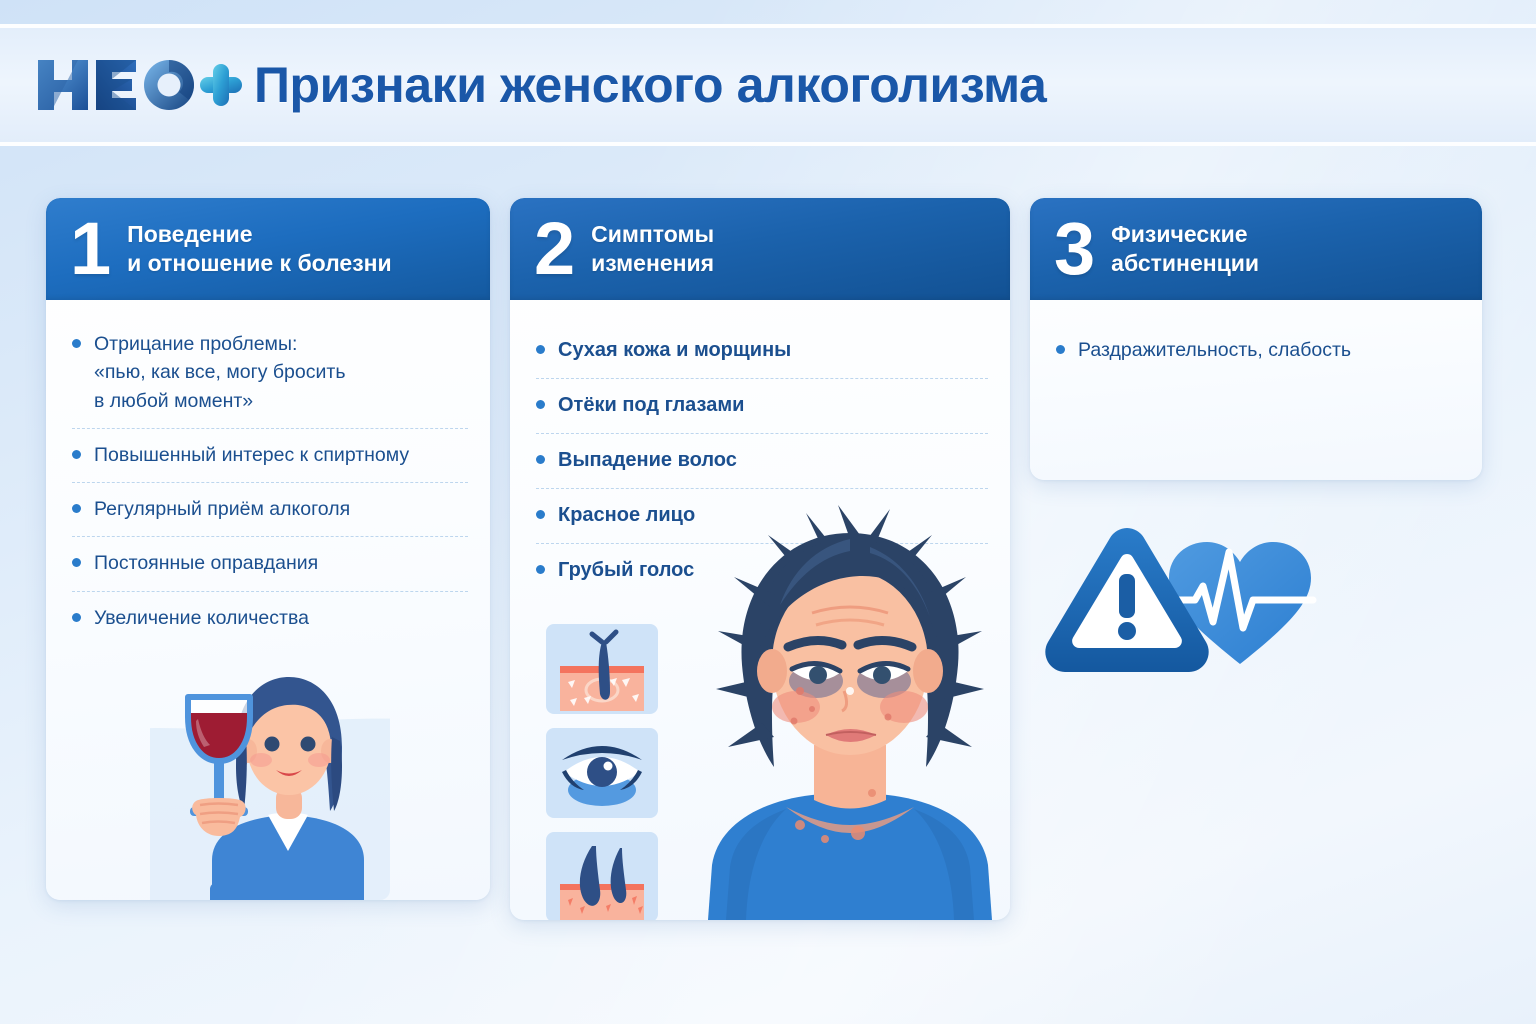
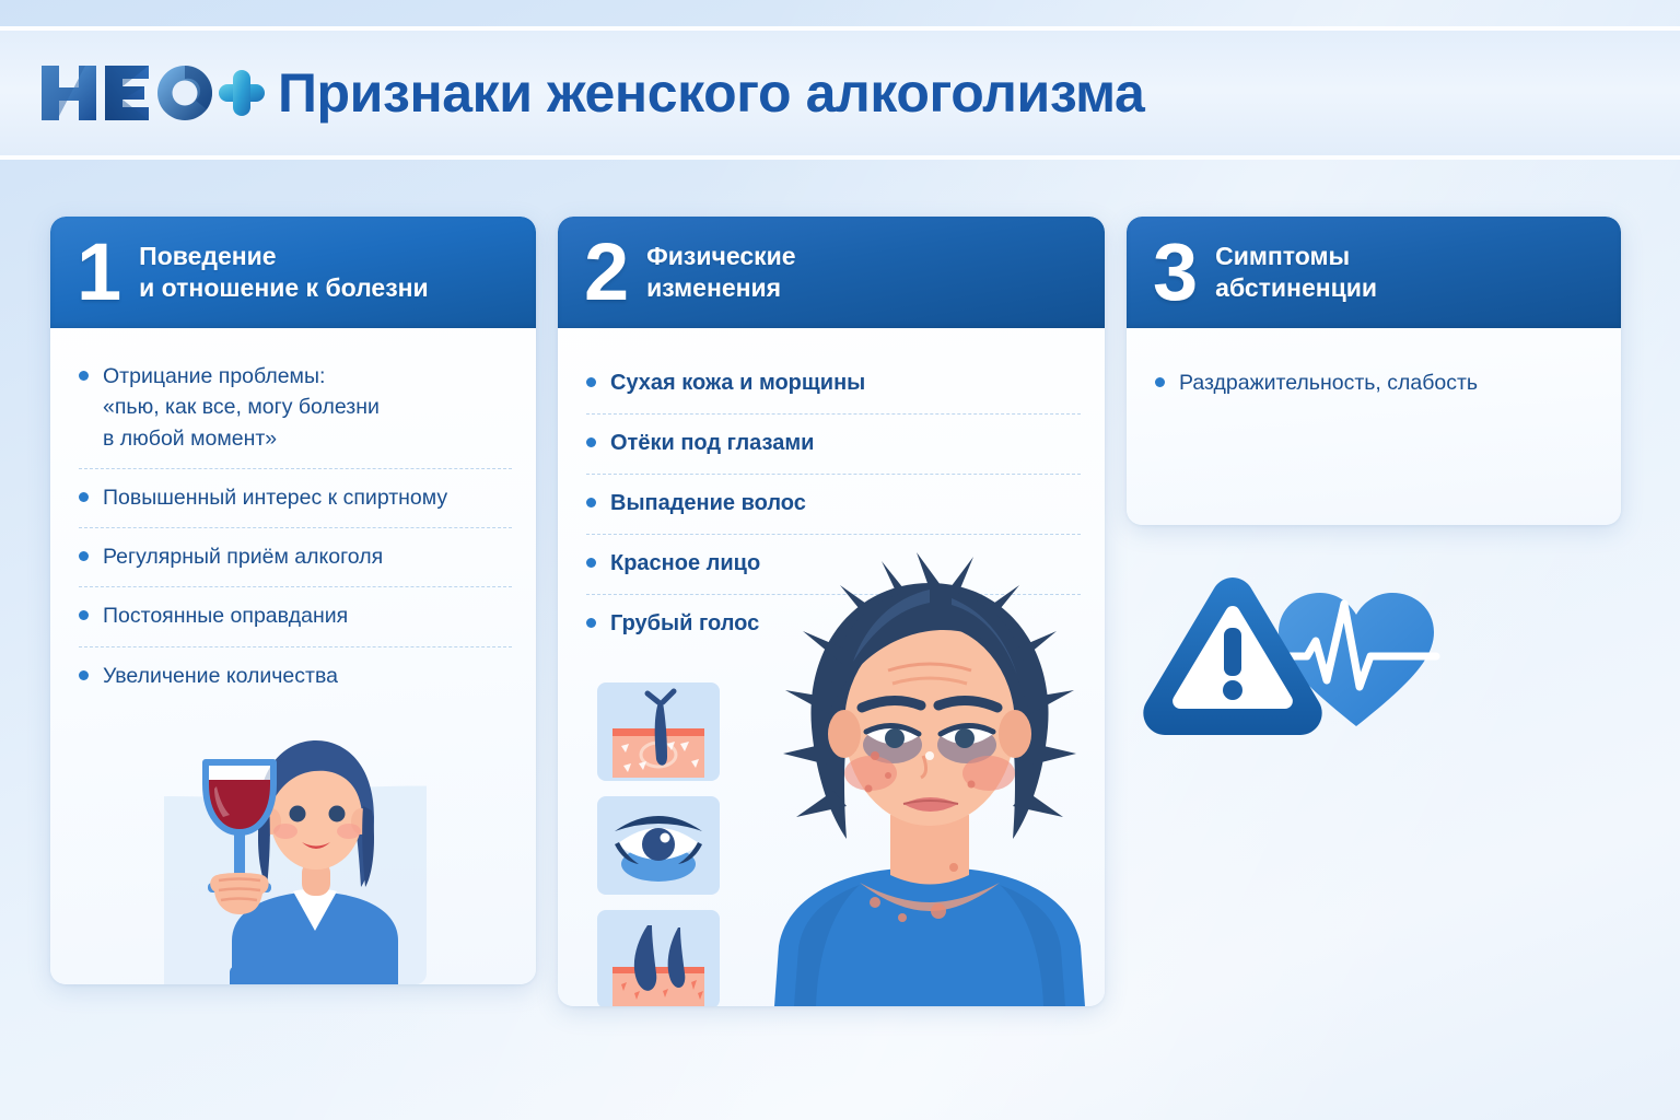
  Признаки женского алкоголизма
  1
  Поведение
  и отношение к болезни
  Отрицание проблемы:
- «пью, как все, могу бросить
+ «пью, как все, могу болезни
  в любой момент»
  Повышенный интерес к спиртному
  Регулярный приём алкоголя
  Постоянные оправдания
  Увеличение количества
  2
- Симптомы
+ Физические
  изменения
  Сухая кожа и морщины
  Отёки под глазами
  Выпадение волос
  Красное лицо
  Грубый голос
  3
- Физические
+ Симптомы
  абстиненции
  Раздражительность, слабость
